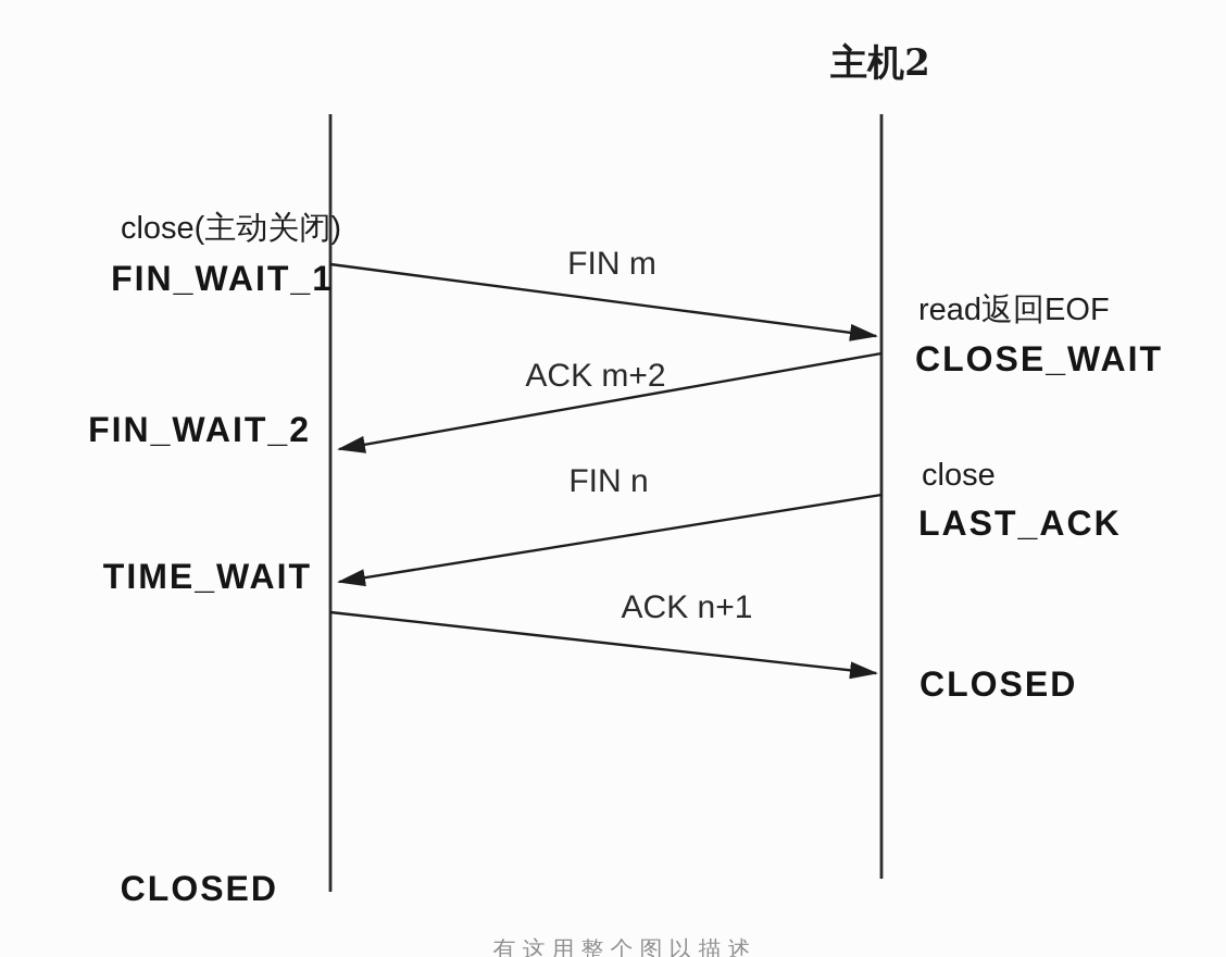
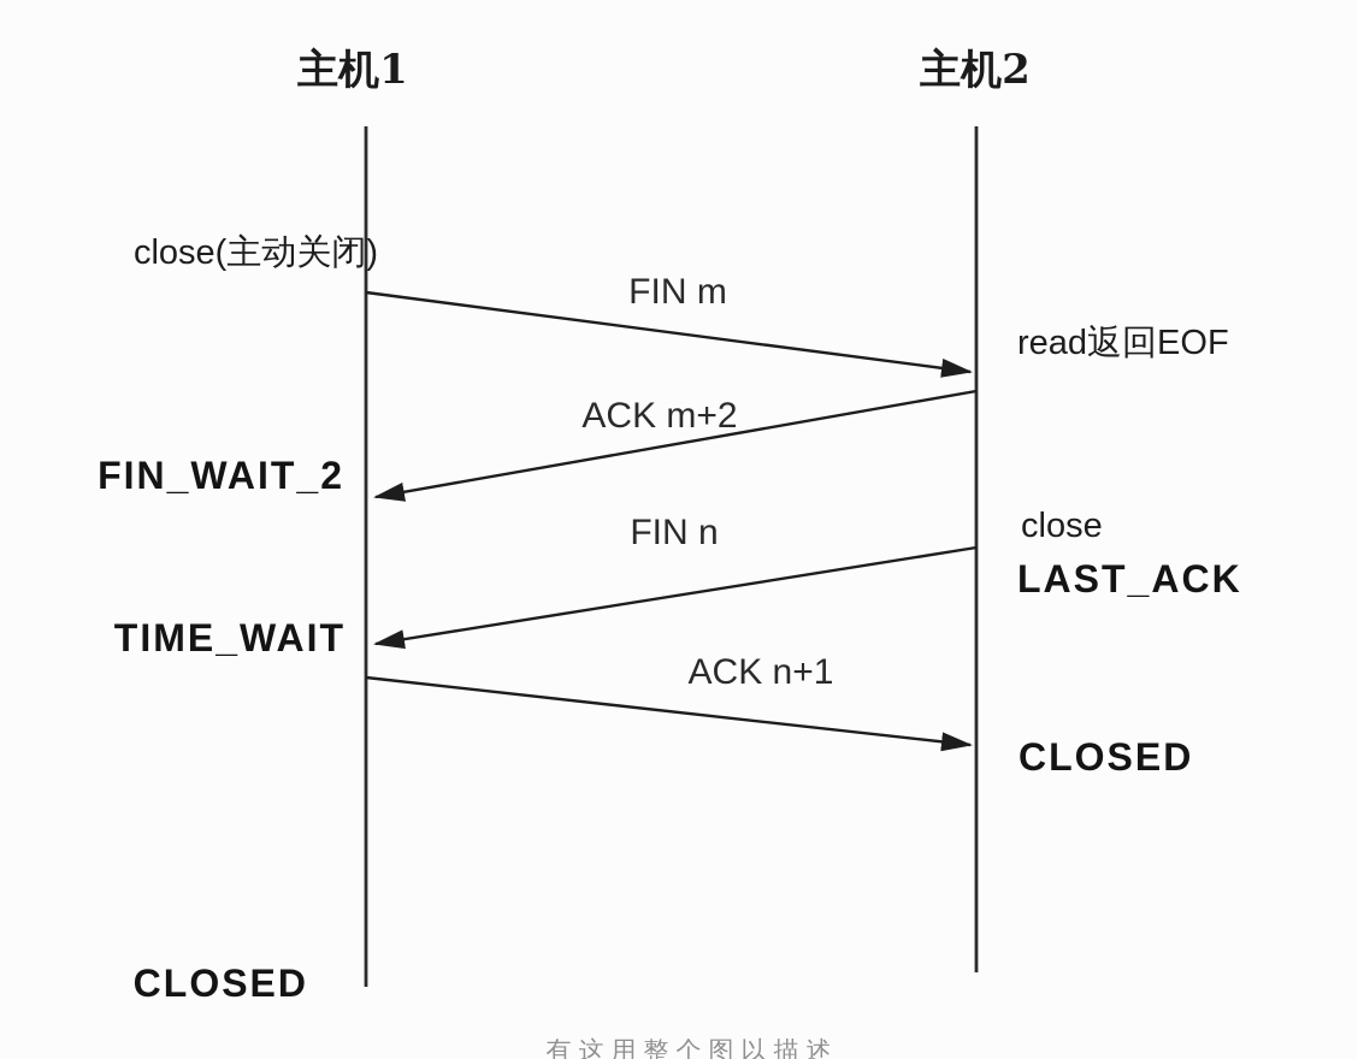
+ 主机1
  主机2
  close(主动关闭)
- FIN_WAIT_1
  FIN_WAIT_2
  TIME_WAIT
  CLOSED
  read返回EOF
- CLOSE_WAIT
  close
  LAST_ACK
  CLOSED
  FIN m
  ACK m+2
  FIN n
  ACK n+1
  有这用整个图以描述
